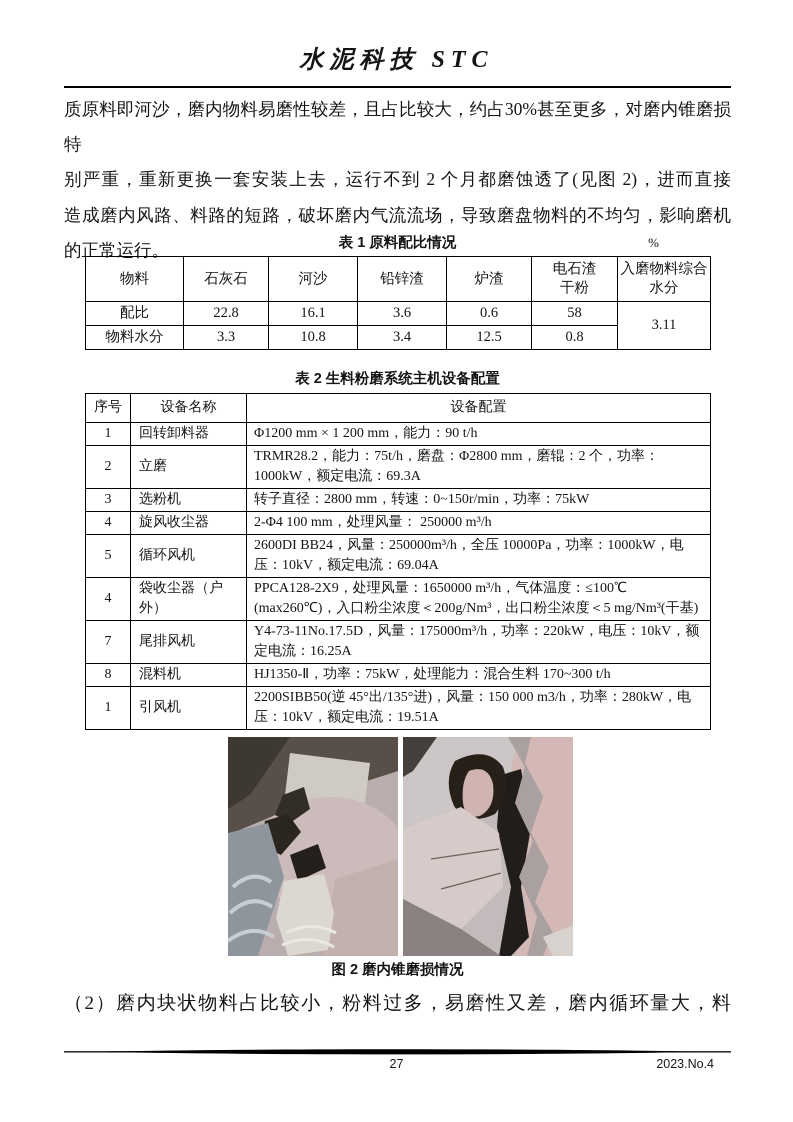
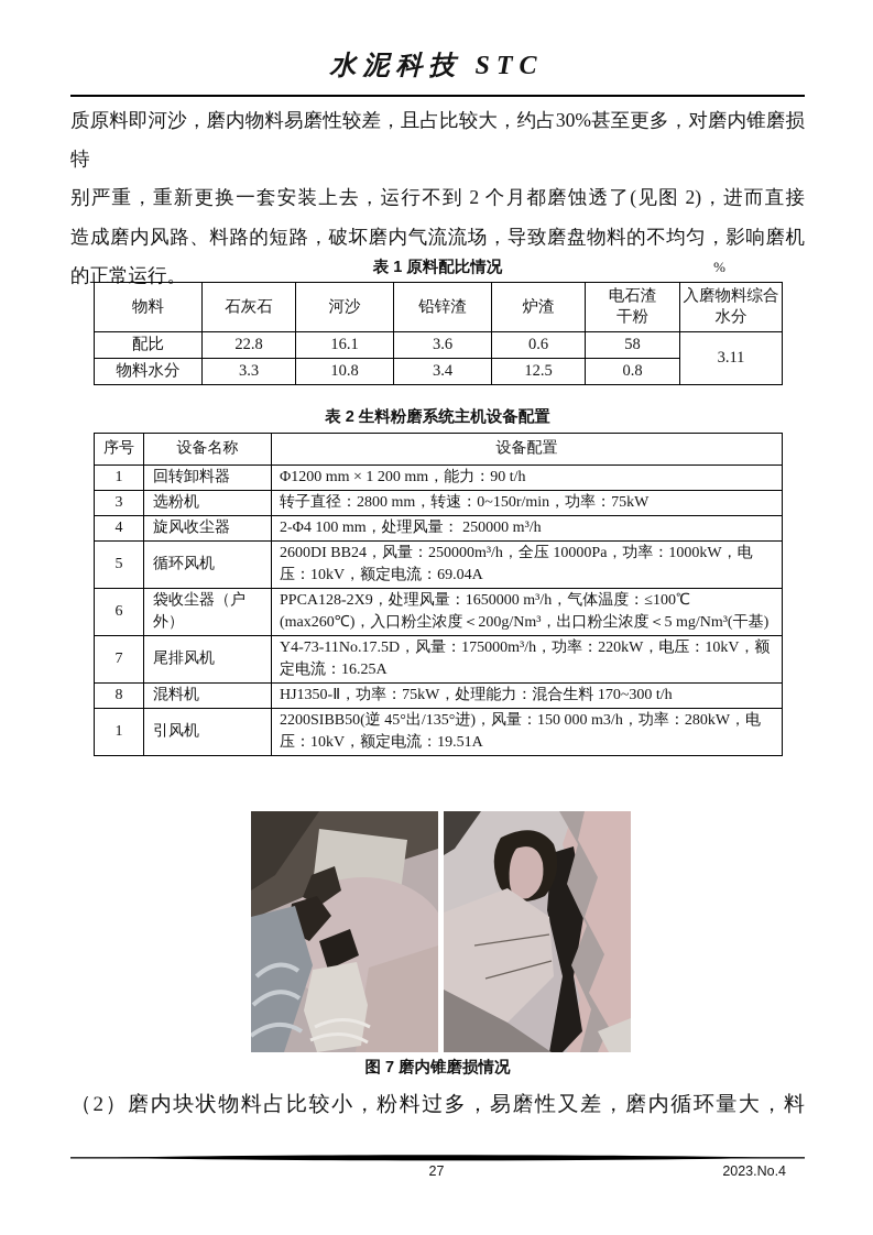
  水泥科技 STC
  质原料即河沙，磨内物料易磨性较差，且占比较大，约占30%甚至更多，对磨内锥磨损特
  别严重，重新更换一套安装上去，运行不到 2 个月都磨蚀透了(见图 2)，进而直接
  造成磨内风路、料路的短路，破坏磨内气流流场，导致磨盘物料的不均匀，影响磨机
  的正常运行。
  表 1 原料配比情况
  %
  物料	石灰石	河沙	铅锌渣	炉渣	电石渣 干粉	入磨物料综合 水分
  配比	22.8	16.1	3.6	0.6	58	3.11
  物料水分	3.3	10.8	3.4	12.5	0.8
  表 2 生料粉磨系统主机设备配置
  序号	设备名称	设备配置
  1	回转卸料器	Φ1200 mm × 1 200 mm，能力：90 t/h
- 2	立磨	TRMR28.2，能力：75t/h，磨盘：Φ2800 mm，磨辊：2 个，功率：1000kW，额定电流：69.3A
  3	选粉机	转子直径：2800 mm，转速：0~150r/min，功率：75kW
  4	旋风收尘器	2-Φ4 100 mm，处理风量： 250000 m³/h
  5	循环风机	2600DI BB24，风量：250000m³/h，全压 10000Pa，功率：1000kW，电压：10kV，额定电流：69.04A
- 4	袋收尘器（户外）	PPCA128-2X9，处理风量：1650000 m³/h，气体温度：≤100℃(max260℃)，入口粉尘浓度＜200g/Nm³，出口粉尘浓度＜5 mg/Nm³(干基)
+ 6	袋收尘器（户外）	PPCA128-2X9，处理风量：1650000 m³/h，气体温度：≤100℃(max260℃)，入口粉尘浓度＜200g/Nm³，出口粉尘浓度＜5 mg/Nm³(干基)
  7	尾排风机	Y4-73-11No.17.5D，风量：175000m³/h，功率：220kW，电压：10kV，额定电流：16.25A
  8	混料机	HJ1350-Ⅱ，功率：75kW，处理能力：混合生料 170~300 t/h
  1	引风机	2200SIBB50(逆 45°出/135°进)，风量：150 000 m3/h，功率：280kW，电压：10kV，额定电流：19.51A
- 图 2 磨内锥磨损情况
+ 图 7 磨内锥磨损情况
  （2）磨内块状物料占比较小，粉料过多，易磨性又差，磨内循环量大，料
  27
  2023.No.4
